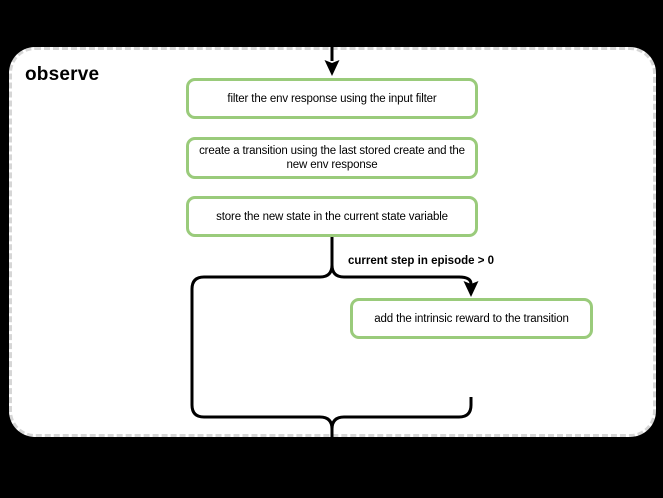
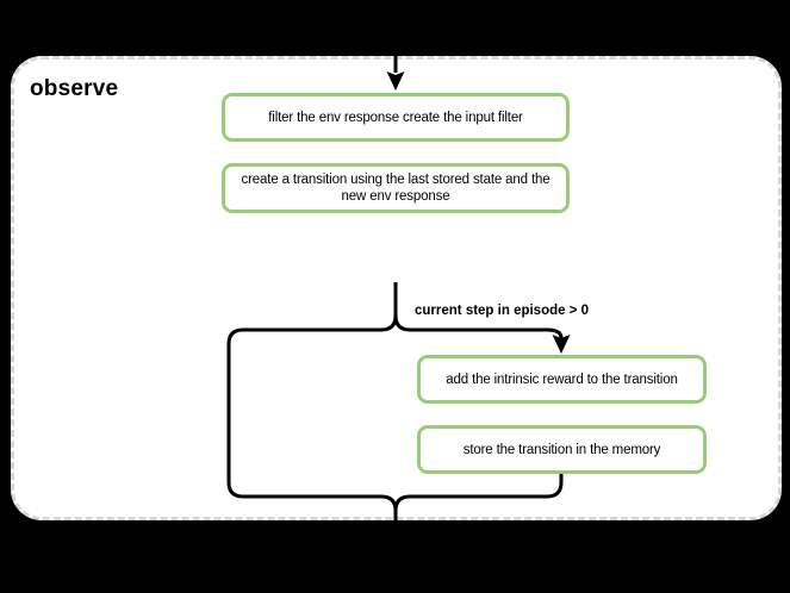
  observe
- filter the env response using the input filter
+ filter the env response create the input filter
- create a transition using the last stored create and the new env response
+ create a transition using the last stored state and the new env response
- store the new state in the current state variable
  current step in episode > 0
  add the intrinsic reward to the transition
+ store the transition in the memory
